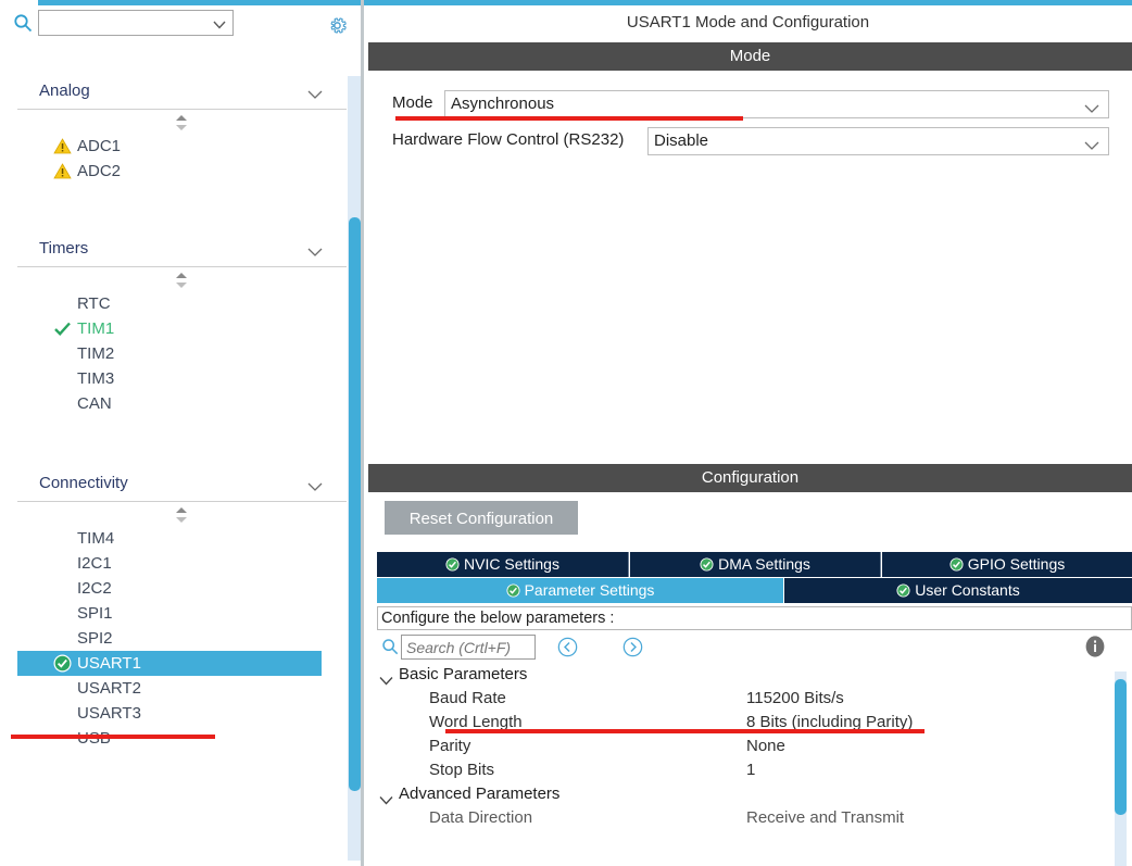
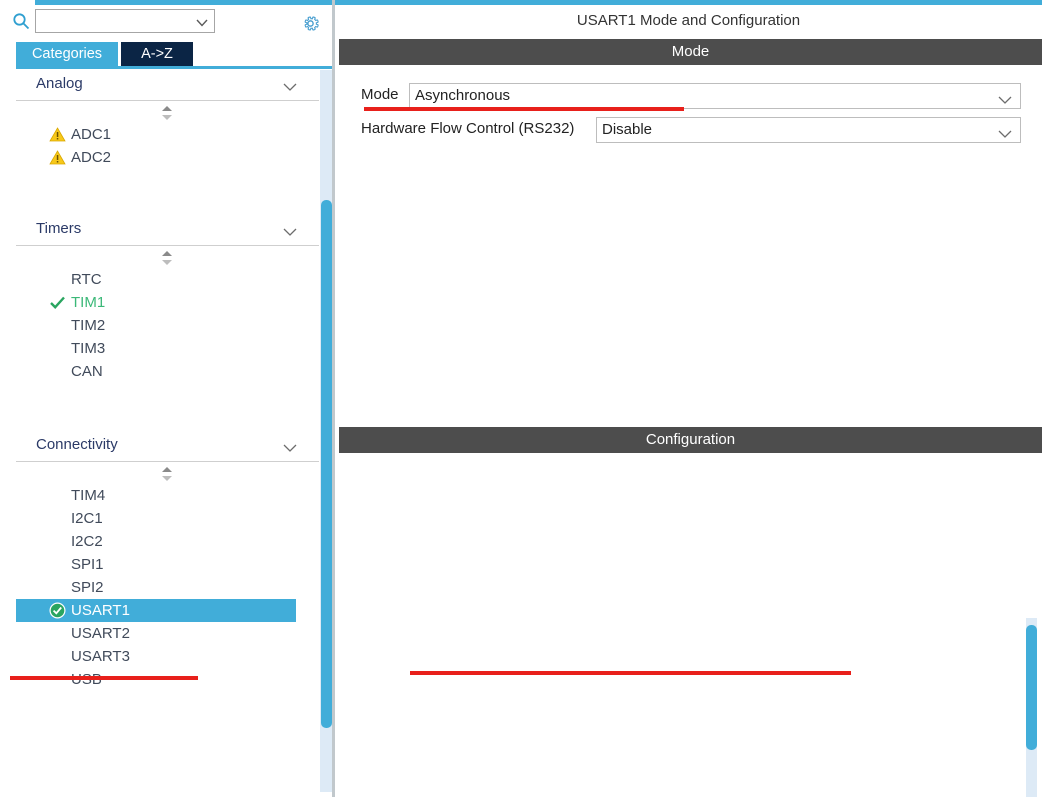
+ Categories
+ A->Z
  Analog
  ADC1
  ADC2
  Timers
  RTC
  TIM1
  TIM2
  TIM3
  CAN
  Connectivity
  TIM4
  I2C1
  I2C2
  SPI1
  SPI2
  USART1
  USART2
  USART3
  USART1 Mode and Configuration
  Mode
  Mode
  Asynchronous
  Hardware Flow Control (RS232)
  Disable
  Configuration
- Reset Configuration
- NVIC Settings
- DMA Settings
- GPIO Settings
- Parameter Settings
- User Constants
- Configure the below parameters :
- Search (Crtl+F)
- Basic Parameters
- Baud Rate
- 115200 Bits/s
- Word Length
- 8 Bits (including Parity)
- Parity
- None
- Stop Bits
- 1
- Advanced Parameters
- Data Direction
- Receive and Transmit
